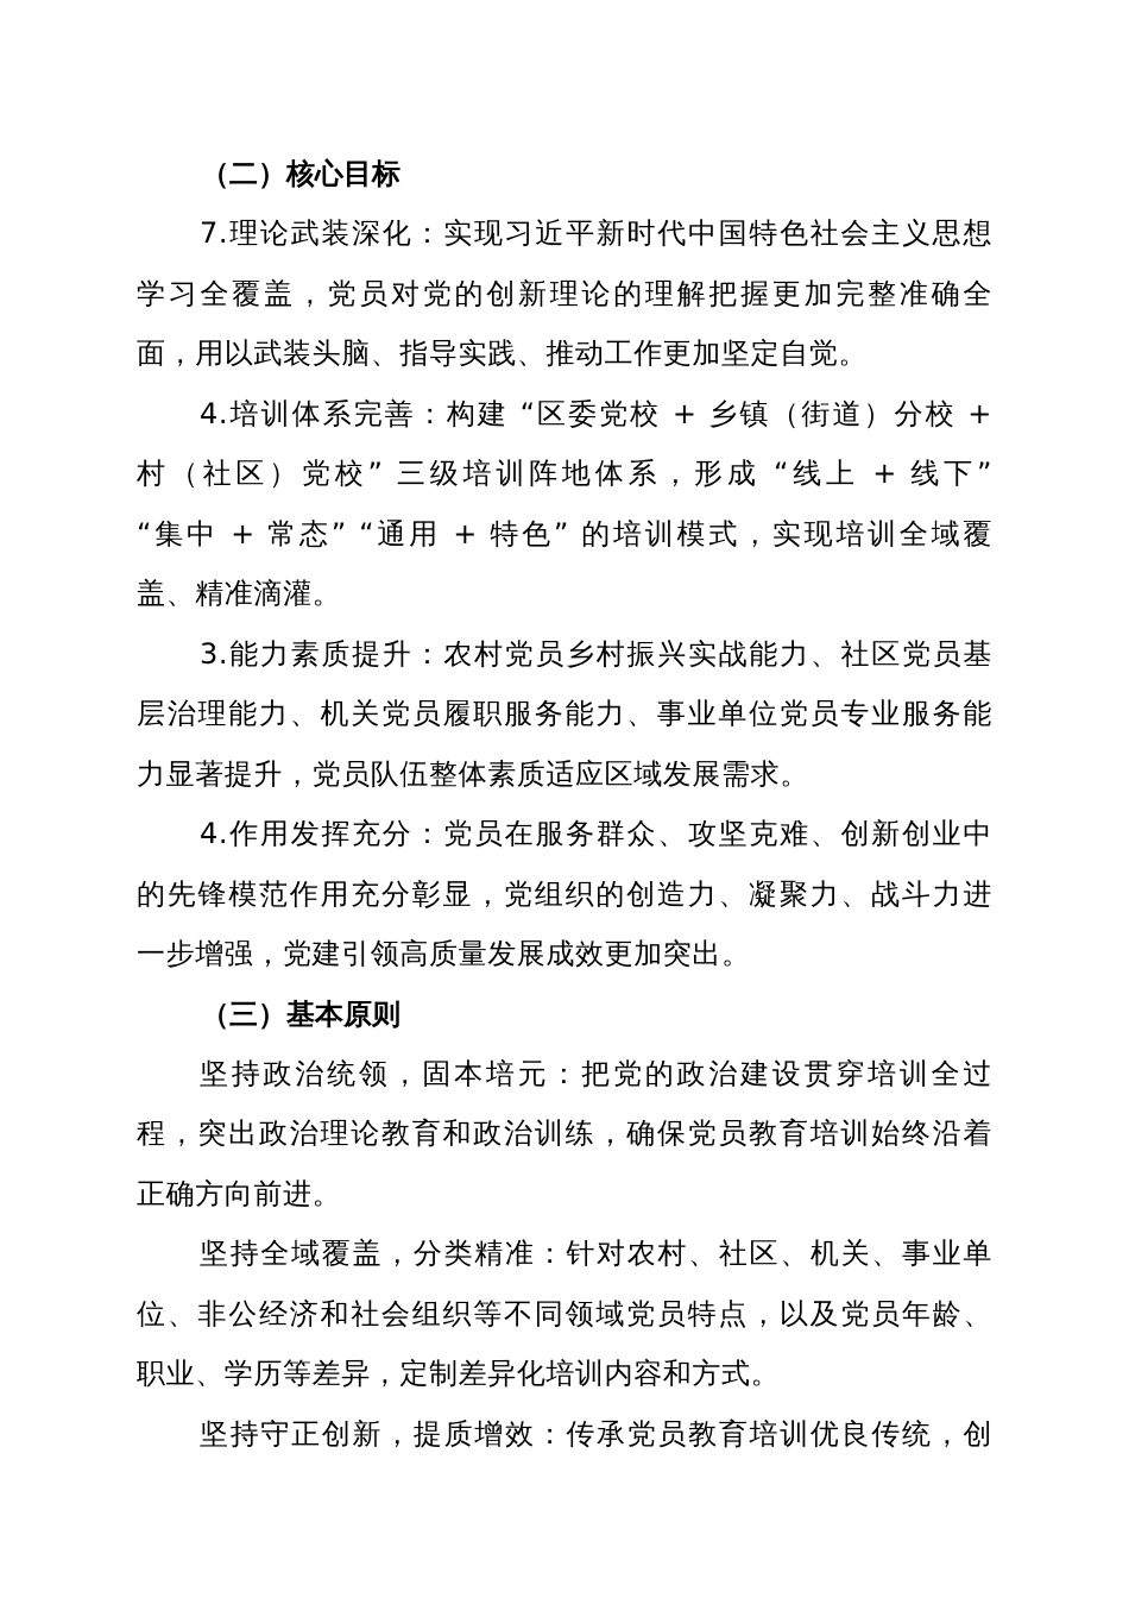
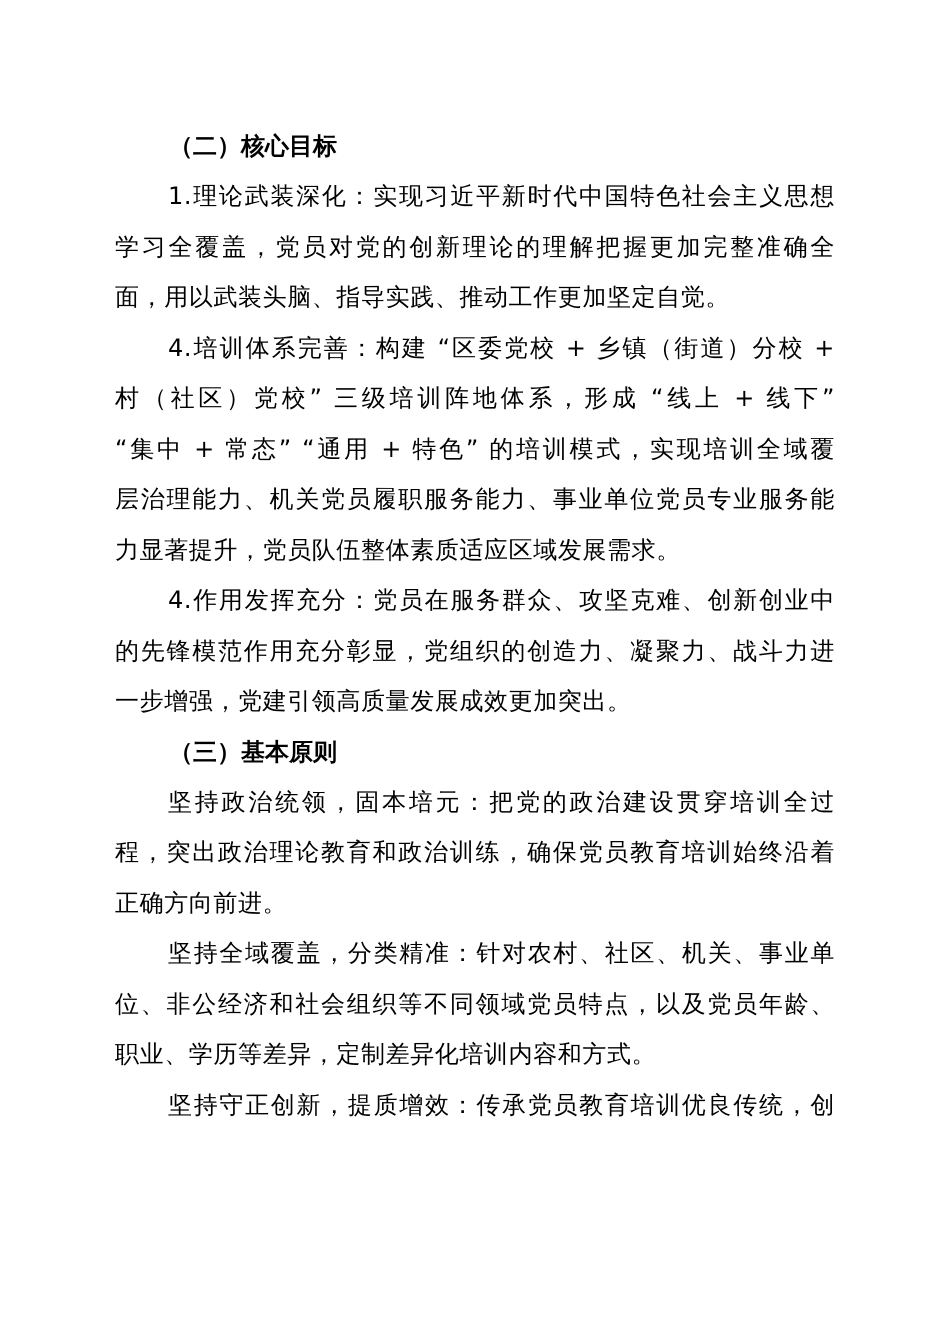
  （二）核心目标
- 7.理论武装深化：实现习近平新时代中国特色社会主义思想
+ 1.理论武装深化：实现习近平新时代中国特色社会主义思想
  学习全覆盖，党员对党的创新理论的理解把握更加完整准确全
  面，用以武装头脑、指导实践、推动工作更加坚定自觉。
  4.培训体系完善：构建 “区委党校 + 乡镇（街道）分校 +
  村（社区）党校” 三级培训阵地体系，形成 “线上 + 线下”
  “集中 + 常态” “通用 + 特色” 的培训模式，实现培训全域覆
- 盖、精准滴灌。
- 3.能力素质提升：农村党员乡村振兴实战能力、社区党员基
  层治理能力、机关党员履职服务能力、事业单位党员专业服务能
  力显著提升，党员队伍整体素质适应区域发展需求。
  4.作用发挥充分：党员在服务群众、攻坚克难、创新创业中
  的先锋模范作用充分彰显，党组织的创造力、凝聚力、战斗力进
  一步增强，党建引领高质量发展成效更加突出。
  （三）基本原则
  坚持政治统领，固本培元：把党的政治建设贯穿培训全过
  程，突出政治理论教育和政治训练，确保党员教育培训始终沿着
  正确方向前进。
  坚持全域覆盖，分类精准：针对农村、社区、机关、事业单
  位、非公经济和社会组织等不同领域党员特点，以及党员年龄、
  职业、学历等差异，定制差异化培训内容和方式。
  坚持守正创新，提质增效：传承党员教育培训优良传统，创
